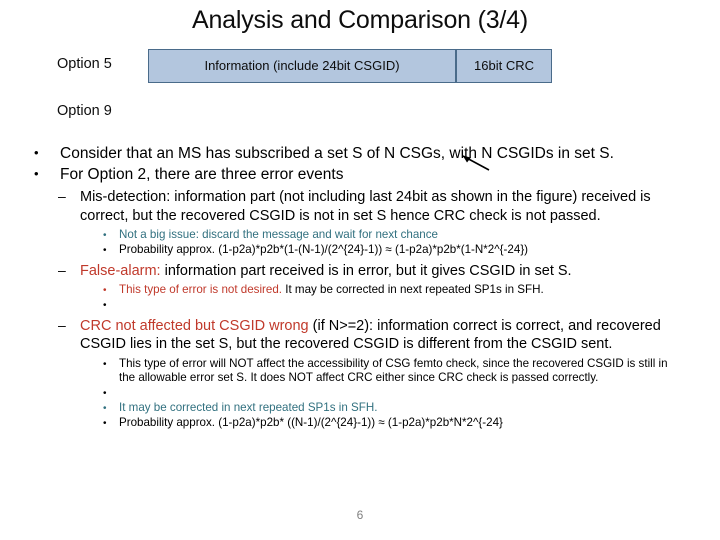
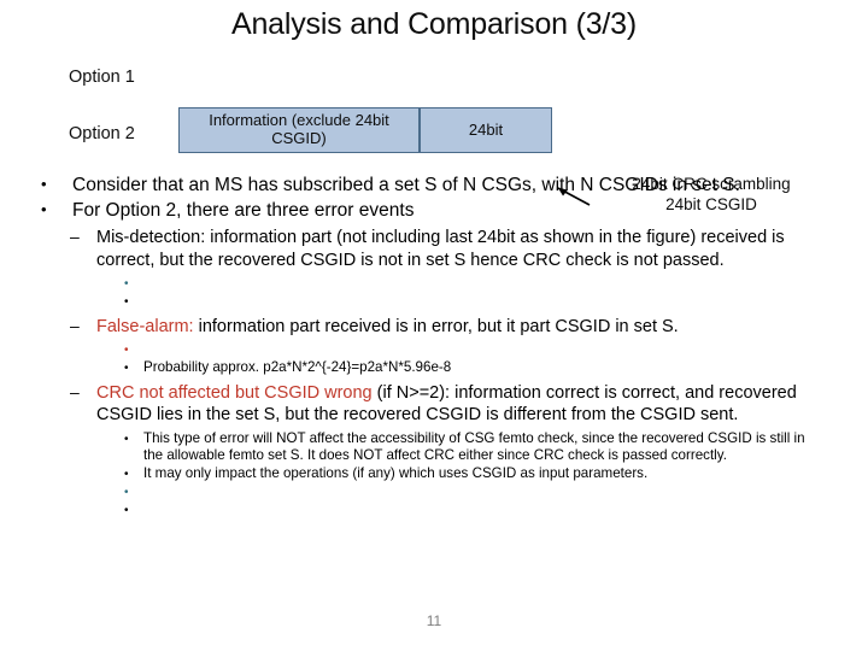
- Analysis and Comparison (3/4)
+ Analysis and Comparison (3/3)
- Option 5
+ Option 1
- Information (include 24bit CSGID)
- 16bit CRC
- Option 9
+ Option 2
+ Information (exclude 24bit CSGID)
+ 24bit
+ 24bit CRC scrambling
+ 24bit CSGID
  •
  Consider that an MS has subscribed a set S of N CSGs, with N CSGIDs in set S.
  •
  For Option 2, there are three error events
  –
  Mis-detection: information part (not including last 24bit as shown in the figure) received is correct, but the recovered CSGID is not in set S hence CRC check is not passed.
  •
- Not a big issue: discard the message and wait for next chance
  •
- Probability approx. (1-p2a)*p2b*(1-(N-1)/(2^{24}-1)) ≈ (1-p2a)*p2b*(1-N*2^{-24})
  –
- False-alarm: information part received is in error, but it gives CSGID in set S.
+ False-alarm: information part received is in error, but it part CSGID in set S.
  •
- This type of error is not desired. It may be corrected in next repeated SP1s in SFH.
  •
+ Probability approx. p2a*N*2^{-24}=p2a*N*5.96e-8
  –
  CRC not affected but CSGID wrong (if N>=2): information correct is correct, and recovered CSGID lies in the set S, but the recovered CSGID is different from the CSGID sent.
  •
- This type of error will NOT affect the accessibility of CSG femto check, since the recovered CSGID is still in the allowable error set S. It does NOT affect CRC either since CRC check is passed correctly.
+ This type of error will NOT affect the accessibility of CSG femto check, since the recovered CSGID is still in the allowable femto set S. It does NOT affect CRC either since CRC check is passed correctly.
  •
+ It may only impact the operations (if any) which uses CSGID as input parameters.
  •
- It may be corrected in next repeated SP1s in SFH.
  •
- Probability approx. (1-p2a)*p2b* ((N-1)/(2^{24}-1)) ≈ (1-p2a)*p2b*N*2^{-24}
- 6
+ 11
